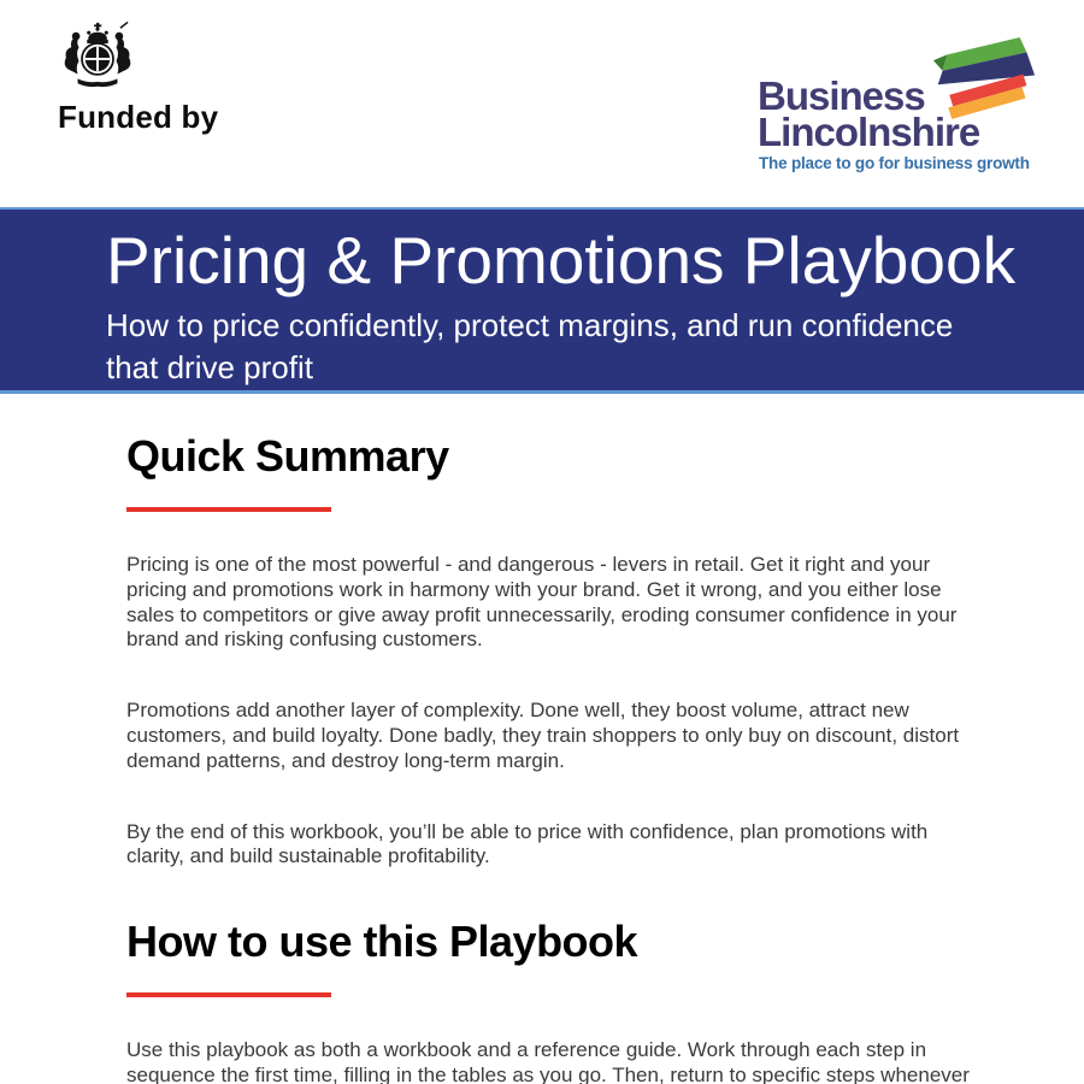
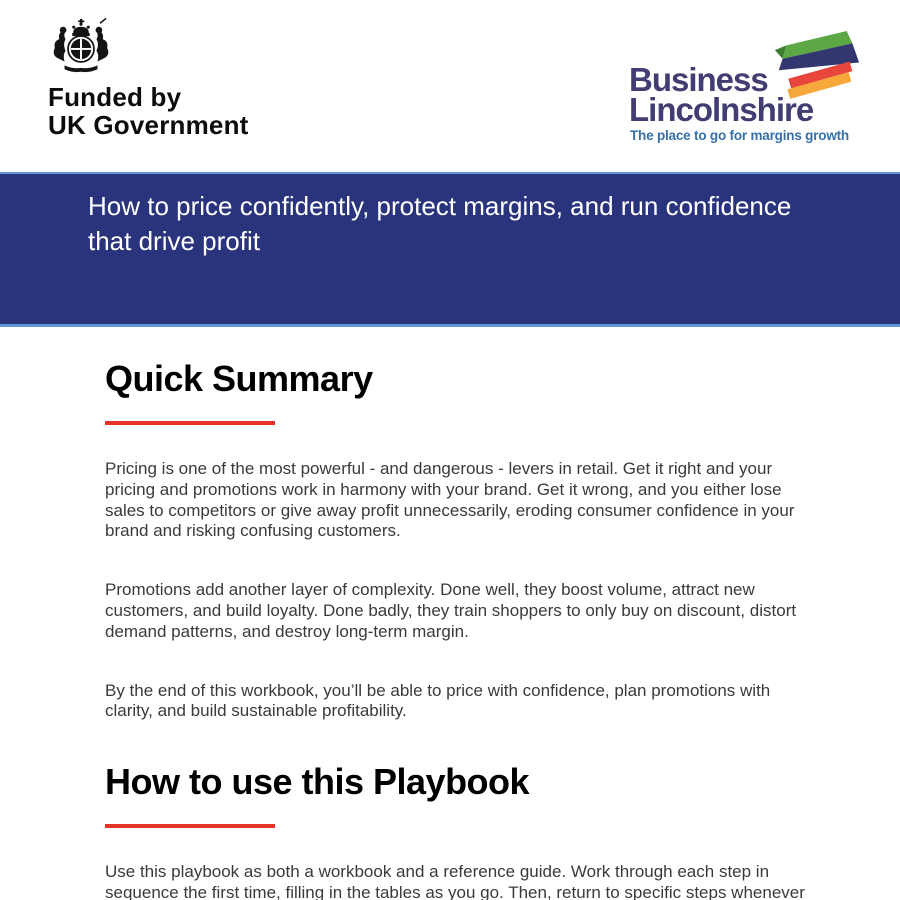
  Funded by
+ UK Government
  Business
  Lincolnshire
- The place to go for business growth
+ The place to go for margins growth
- Pricing & Promotions Playbook
  How to price confidently, protect margins, and run confidence that drive profit
  Quick Summary
  Pricing is one of the most powerful - and dangerous - levers in retail. Get it right and your pricing and promotions work in harmony with your brand. Get it wrong, and you either lose sales to competitors or give away profit unnecessarily, eroding consumer confidence in your brand and risking confusing customers.
  Promotions add another layer of complexity. Done well, they boost volume, attract new customers, and build loyalty. Done badly, they train shoppers to only buy on discount, distort demand patterns, and destroy long-term margin.
  By the end of this workbook, you’ll be able to price with confidence, plan promotions with clarity, and build sustainable profitability.
  How to use this Playbook
  Use this playbook as both a workbook and a reference guide. Work through each step in sequence the first time, filling in the tables as you go. Then, return to specific steps whenever
